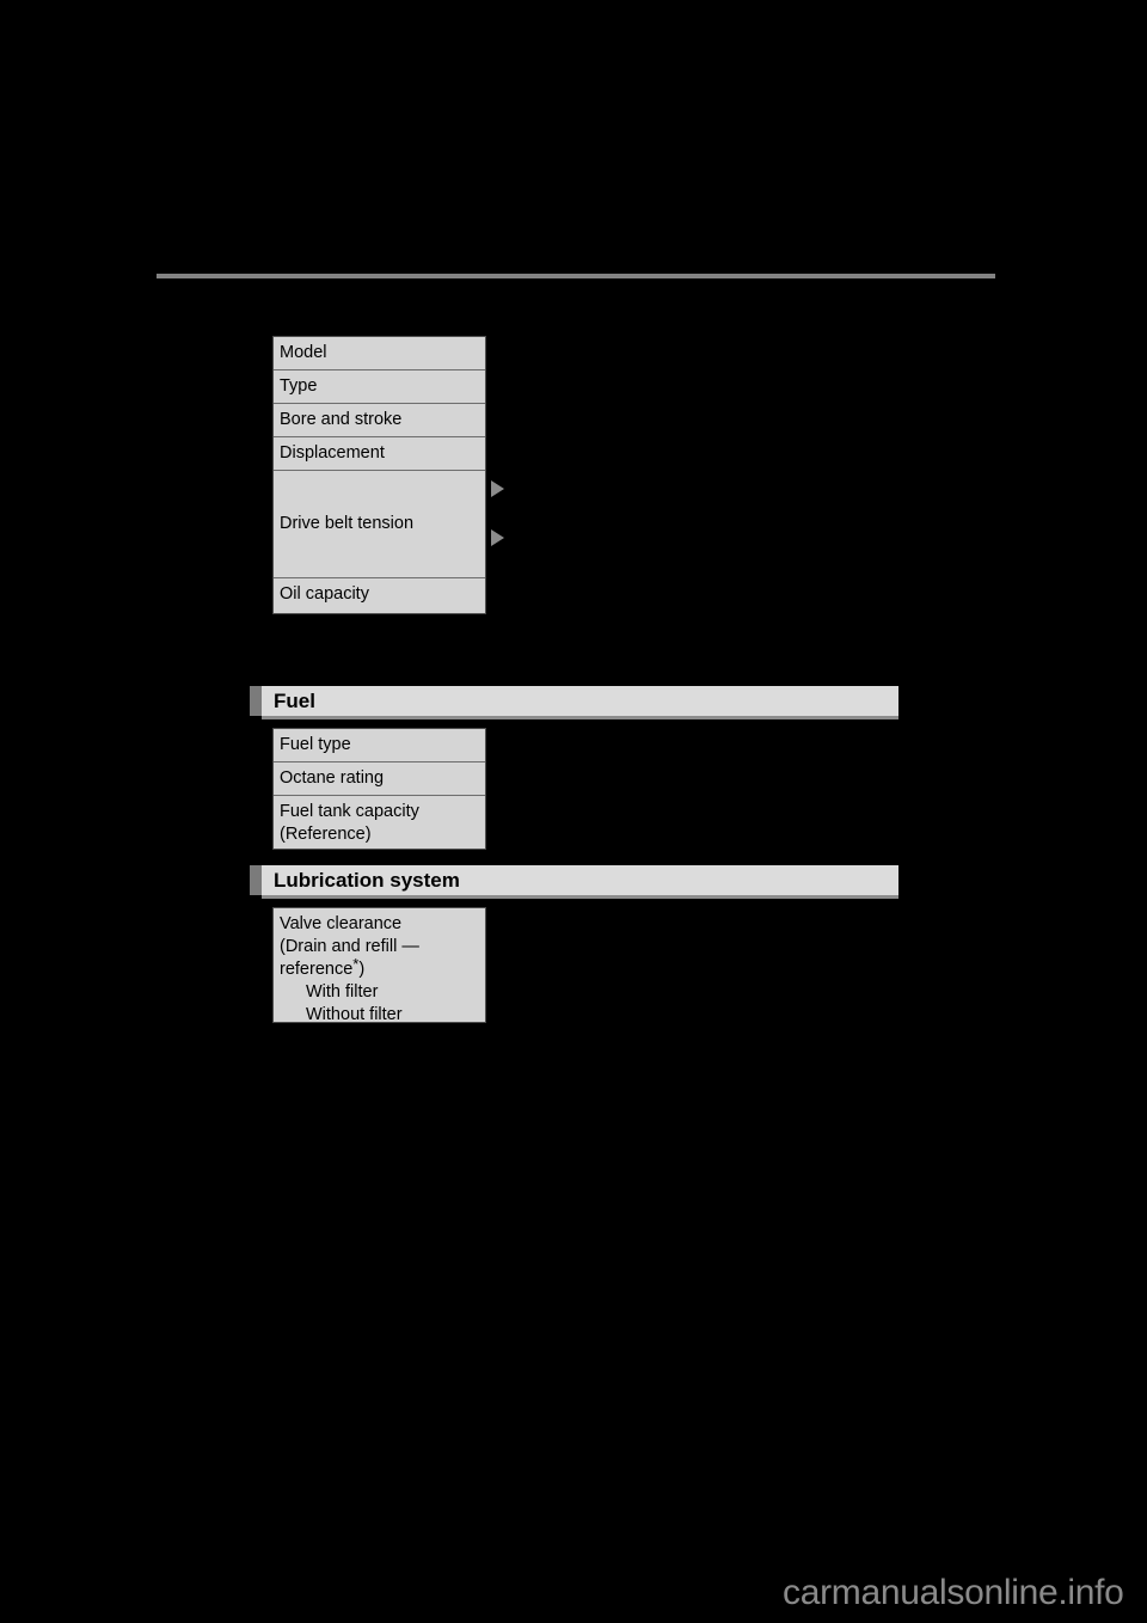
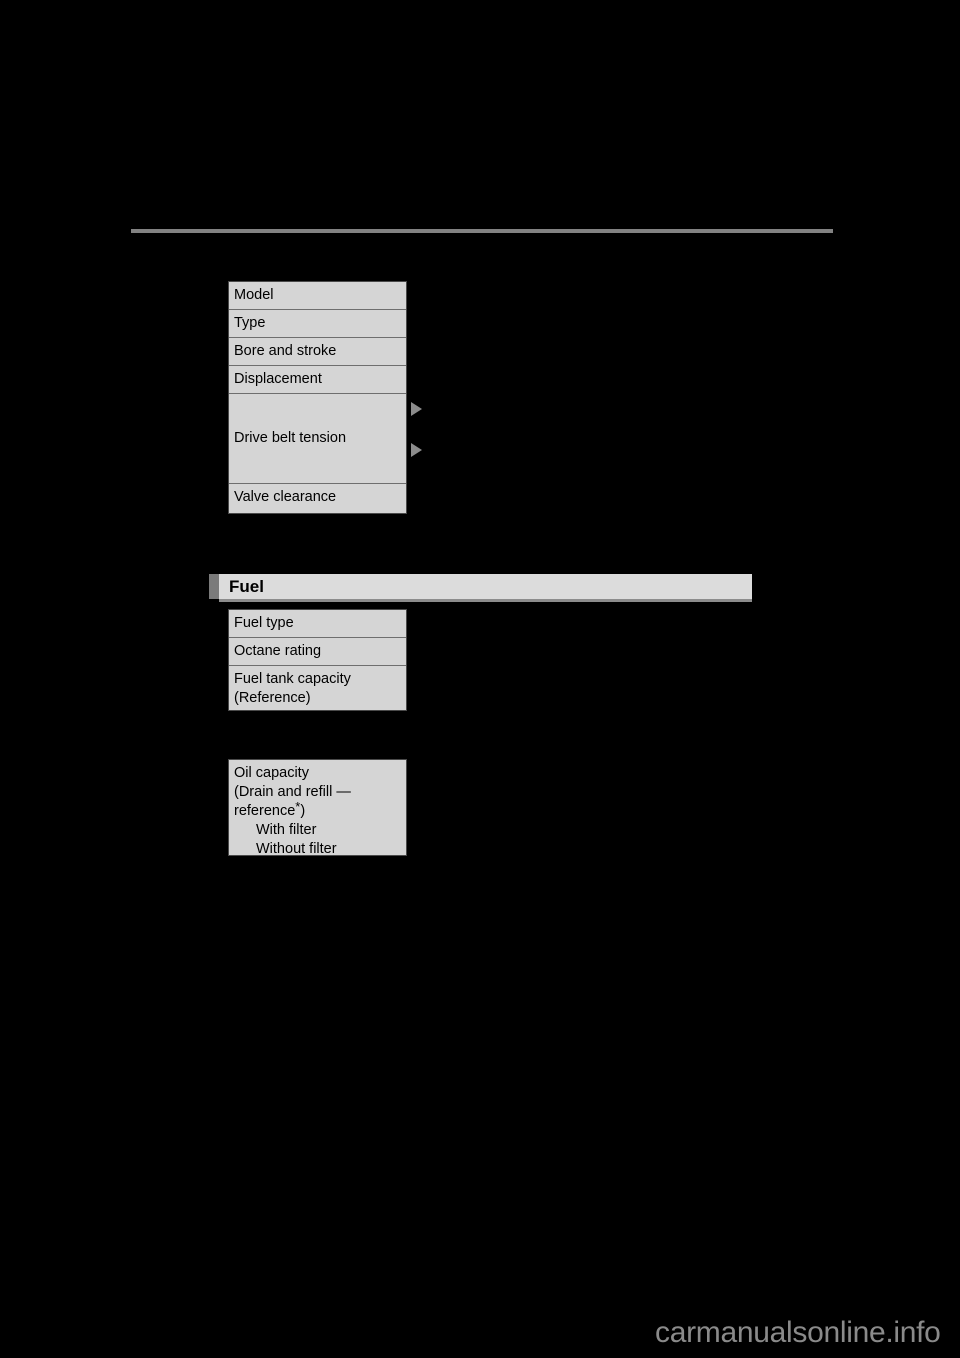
  Model
  Type
  Bore and stroke
  Displacement
  Drive belt tension
- Oil capacity
+ Valve clearance
  Fuel
  Fuel type
  Octane rating
  Fuel tank capacity
  (Reference)
- Lubrication system
- Valve clearance
+ Oil capacity
  (Drain and refill —
  reference*)
  With filter
  Without filter
  carmanualsonline.info
